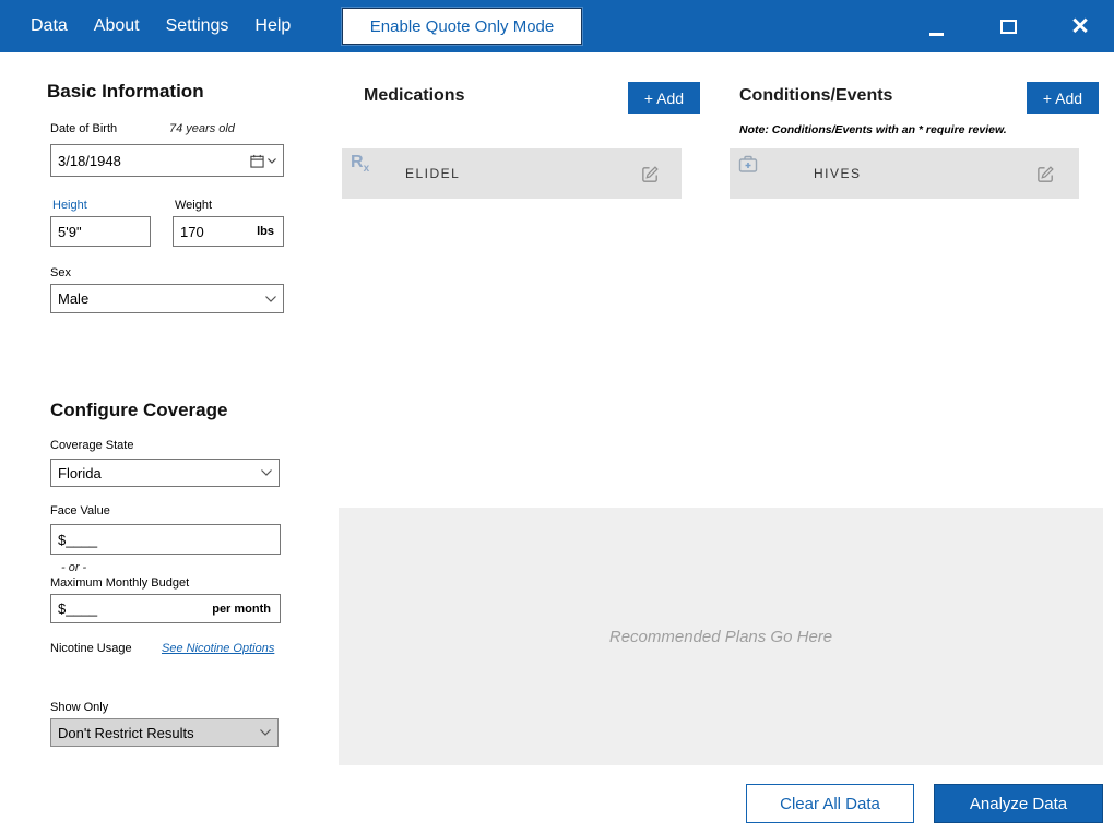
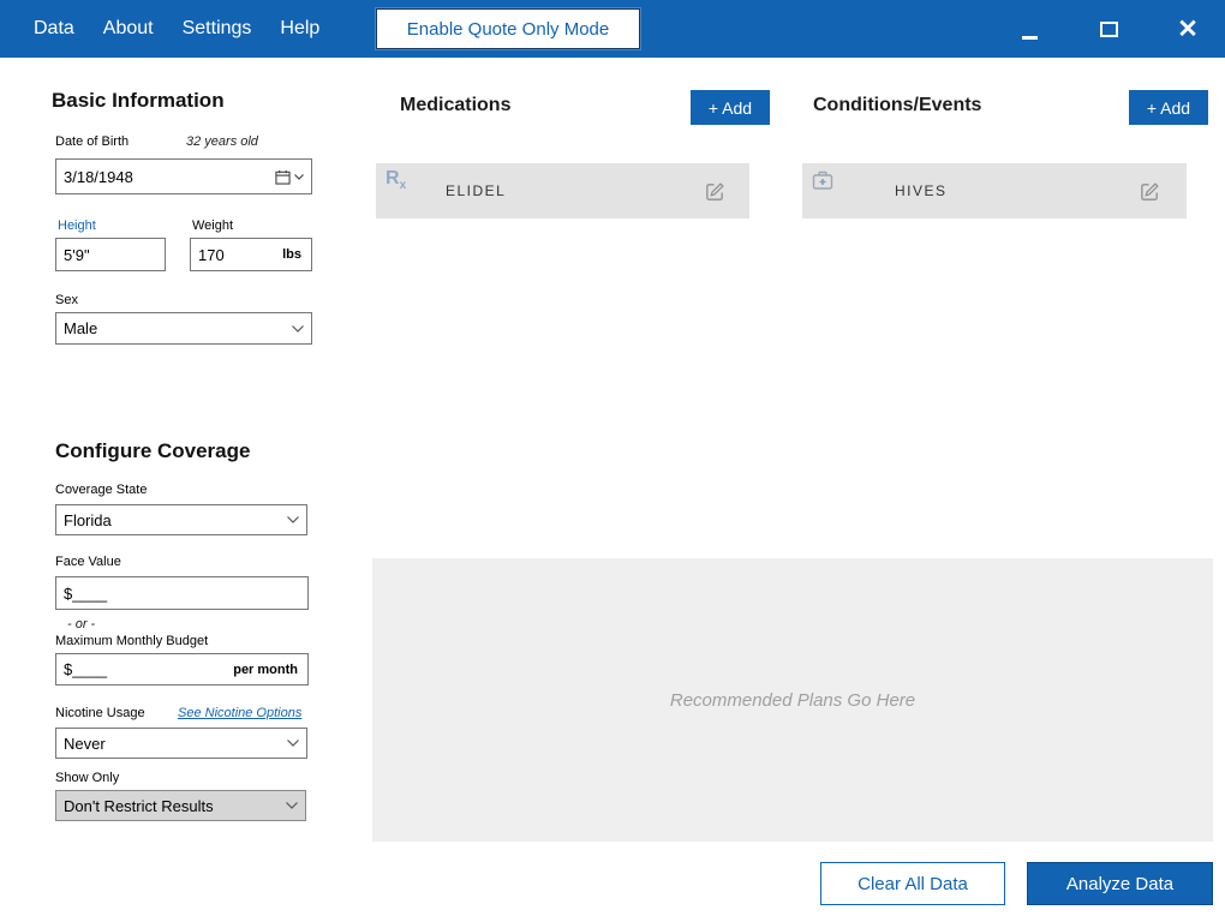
  Data
  About
  Settings
  Help
  Enable Quote Only Mode
  ✕
  Basic Information
  Date of Birth
- 74 years old
+ 32 years old
  3/18/1948
  Height
  Weight
  5'9"
  170
  lbs
  Sex
  Male
  Configure Coverage
  Coverage State
  Florida
  Face Value
  $____
  - or -
  Maximum Monthly Budget
  $____
  per month
  Nicotine Usage
  See Nicotine Options
+ Never
  Show Only
  Don't Restrict Results
  Medications
  + Add
  Rx
  ELIDEL
  Conditions/Events
  + Add
- Note: Conditions/Events with an * require review.
  HIVES
  Recommended Plans Go Here
  Clear All Data
  Analyze Data
